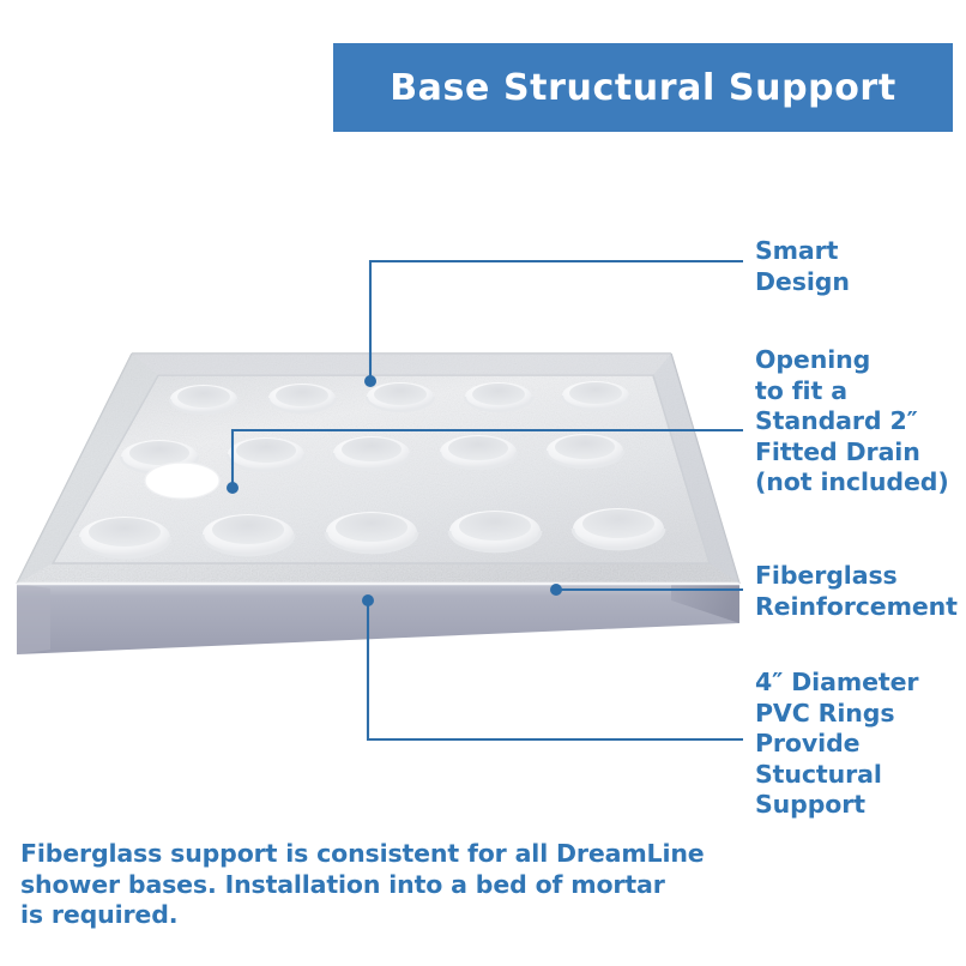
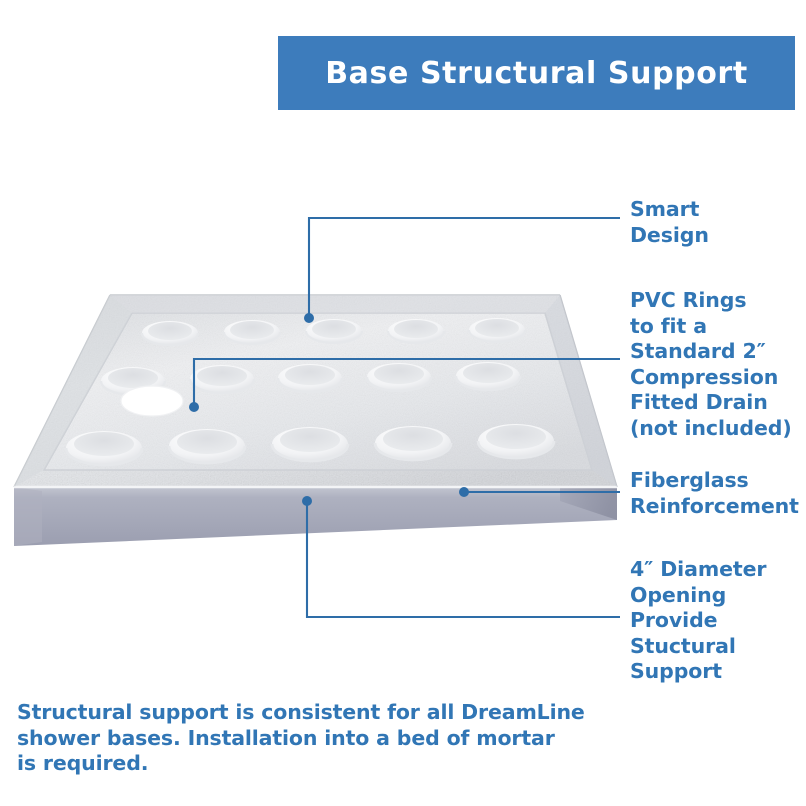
  Base Structural Support
  Smart
  Design
- Opening
+ PVC Rings
  to fit a
  Standard 2″
+ Compression
  Fitted Drain
  (not included)
  Fiberglass
  Reinforcement
  4″ Diameter
- PVC Rings
+ Opening
  Provide
  Stuctural
  Support
- Fiberglass support is consistent for all DreamLine
+ Structural support is consistent for all DreamLine
  shower bases. Installation into a bed of mortar
  is required.
